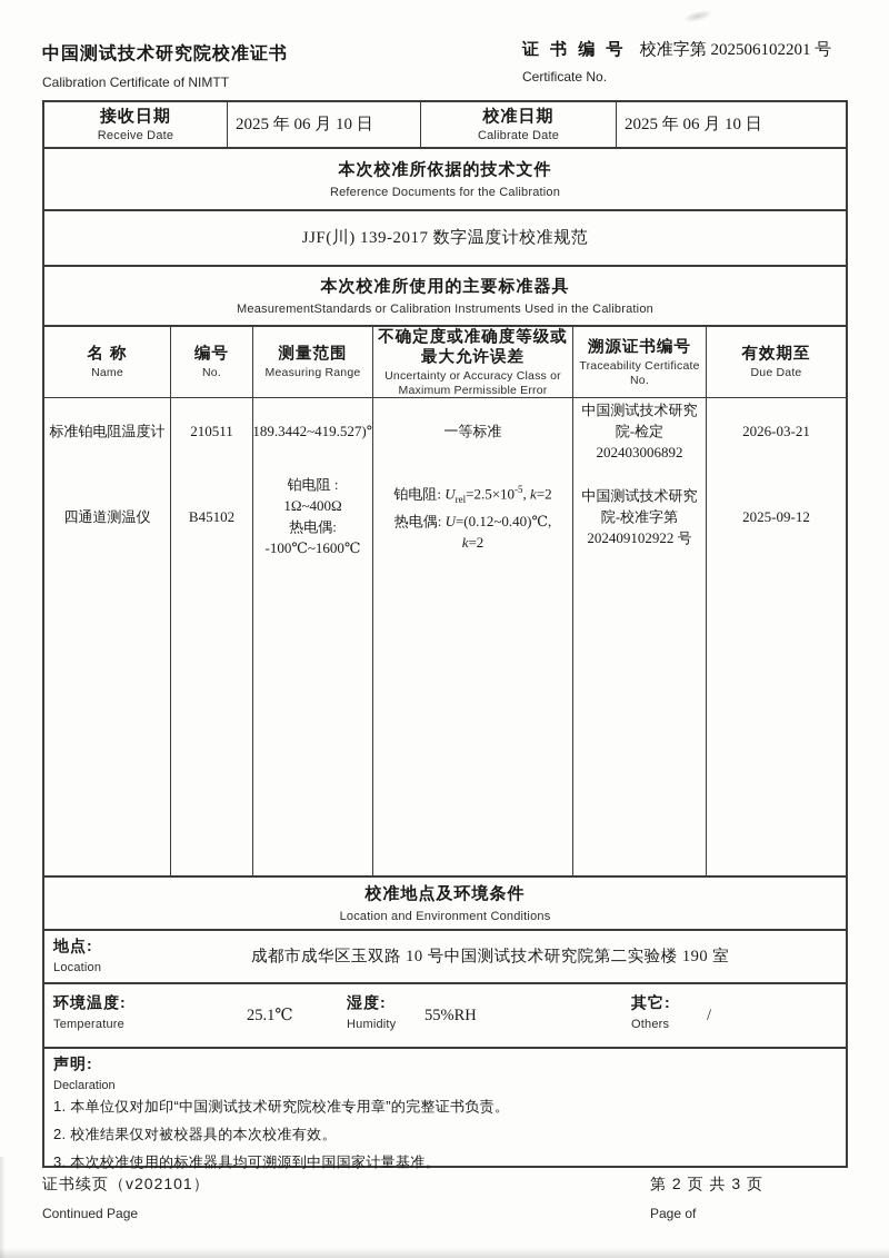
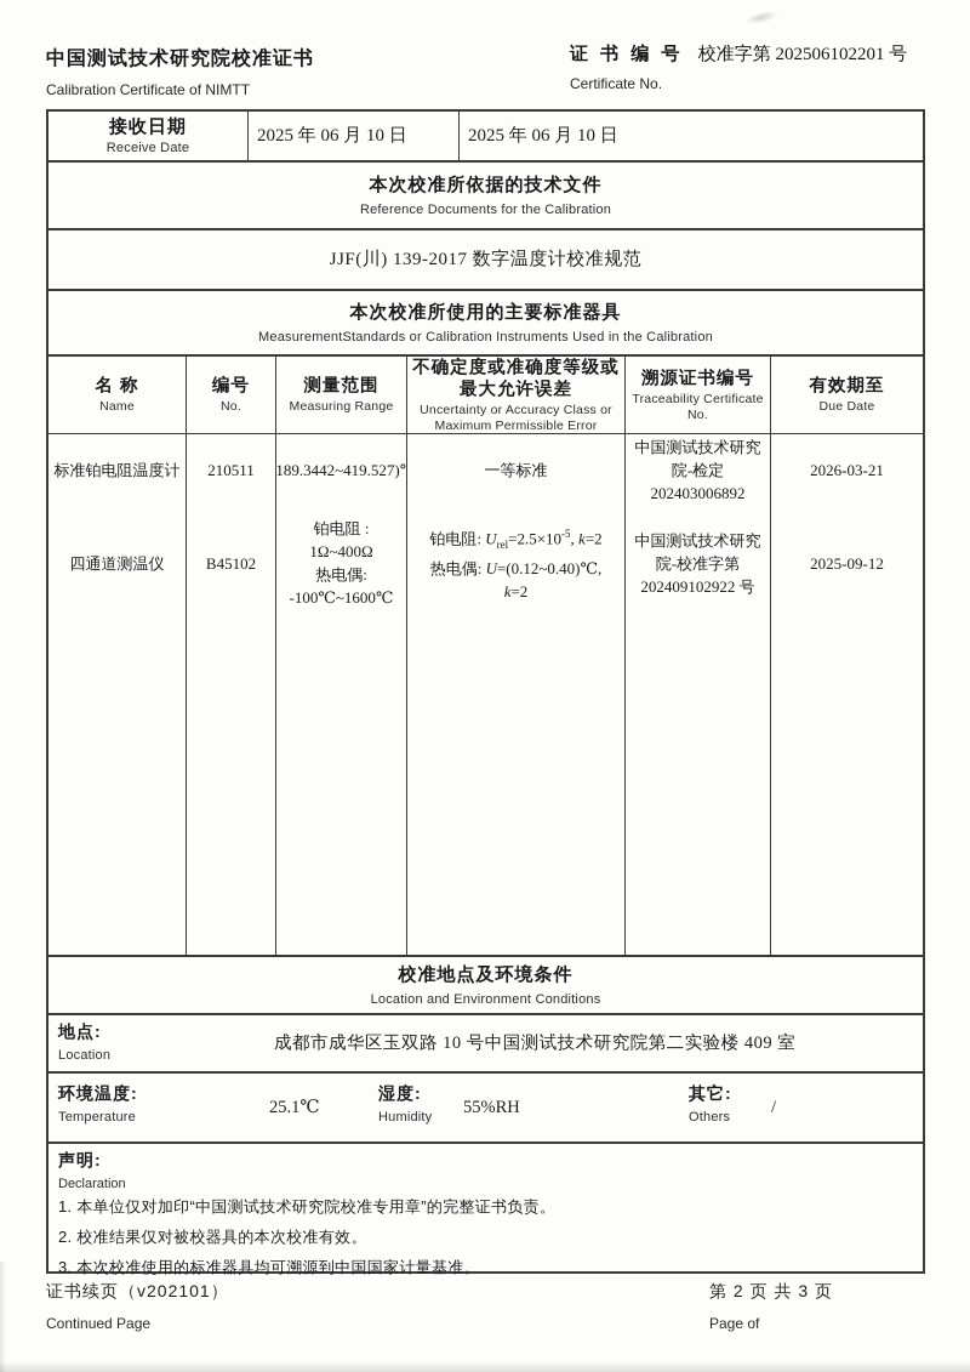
  中国测试技术研究院校准证书
  Calibration Certificate of NIMTT
  证 书 编 号 校准字第 202506102201 号
  Certificate No.
  接收日期
  Receive Date
  2025 年 06 月 10 日
- 校准日期
- Calibrate Date
  2025 年 06 月 10 日
  本次校准所依据的技术文件
  Reference Documents for the Calibration
  JJF(川) 139-2017 数字温度计校准规范
  本次校准所使用的主要标准器具
  MeasurementStandards or Calibration Instruments Used in the Calibration
  名 称
  Name
  编号
  No.
  测量范围
  Measuring Range
  不确定度或准确度等级或最大允许误差
  Uncertainty or Accuracy Class or Maximum Permissible Error
  溯源证书编号
  Traceability Certificate No.
  有效期至
  Due Date
  标准铂电阻温度计
  210511
  189.3442~419.527)
  一等标准
  中国测试技术研究院-检定 202403006892
  2026-03-21
  四通道测温仪
  B45102
  铂电阻 : 1Ω~400Ω
  热电偶: -100℃~1600℃
  铂电阻: Urel=2.5×10-5, k=2
  热电偶: U=(0.12~0.40)℃,
  k=2
  中国测试技术研究院-校准字第 202409102922 号
  2025-09-12
  校准地点及环境条件
  Location and Environment Conditions
  地点:
  Location
- 成都市成华区玉双路 10 号中国测试技术研究院第二实验楼 190 室
+ 成都市成华区玉双路 10 号中国测试技术研究院第二实验楼 409 室
  环境温度:
  Temperature
  25.1℃
  湿度:
  Humidity
  55%RH
  其它:
  Others
  /
  声明:
  Declaration
  1. 本单位仅对加印“中国测试技术研究院校准专用章”的完整证书负责。
  2. 校准结果仅对被校器具的本次校准有效。
  3. 本次校准使用的标准器具均可溯源到中国国家计量基准。
  证书续页（v202101）
  Continued Page
  第 2 页 共 3 页
  Page of
